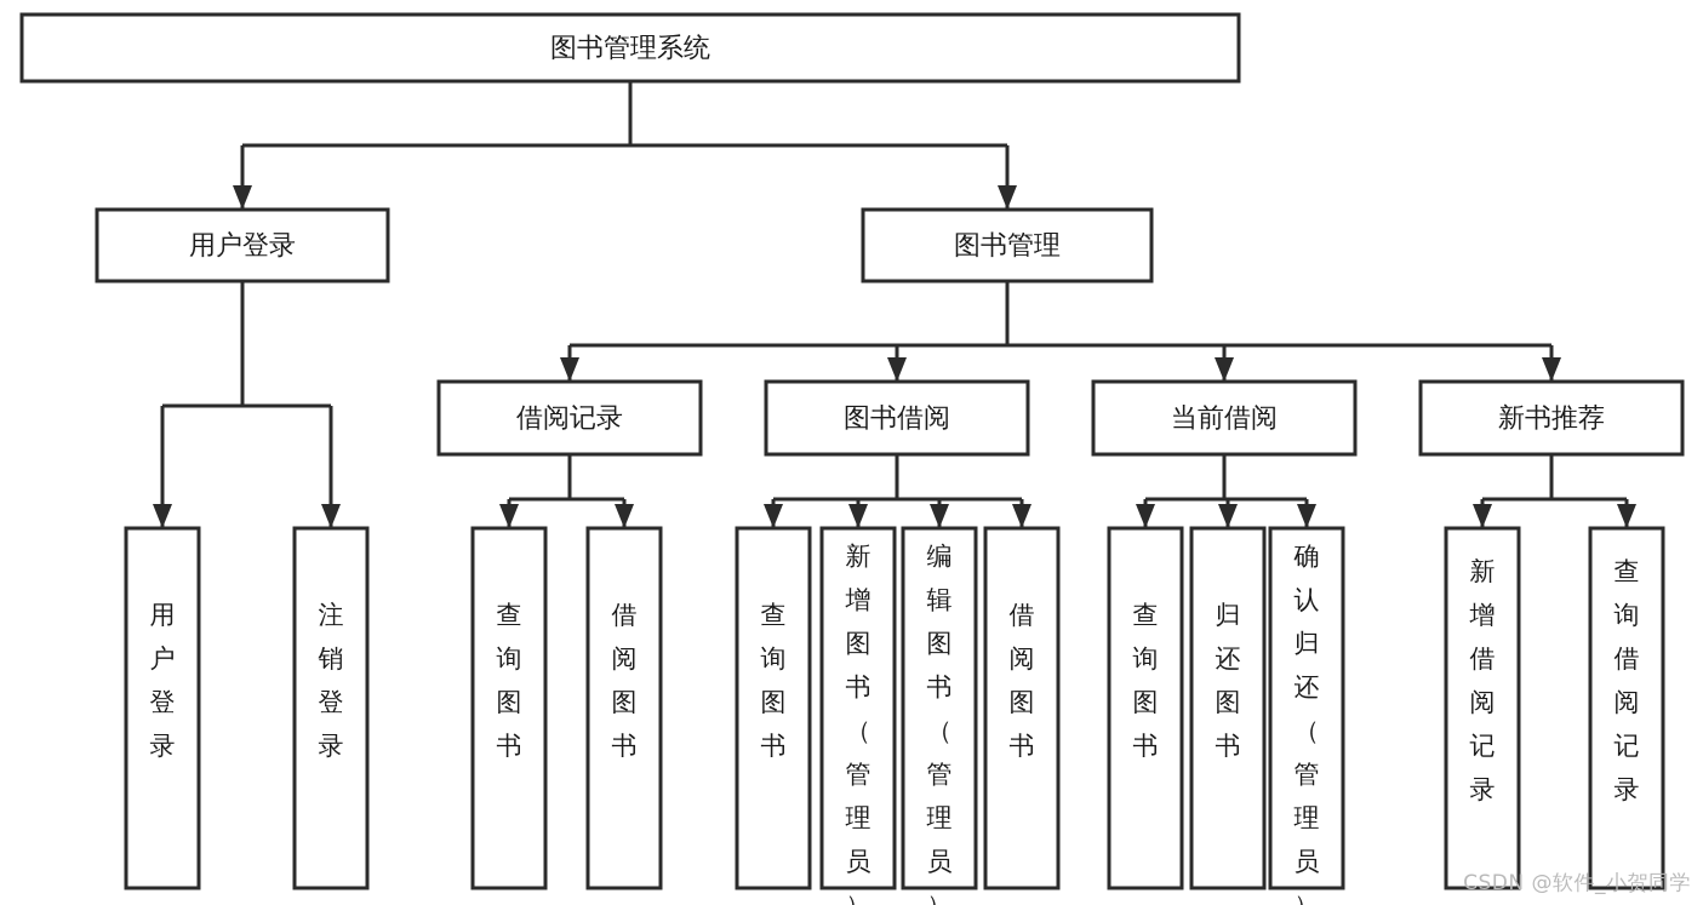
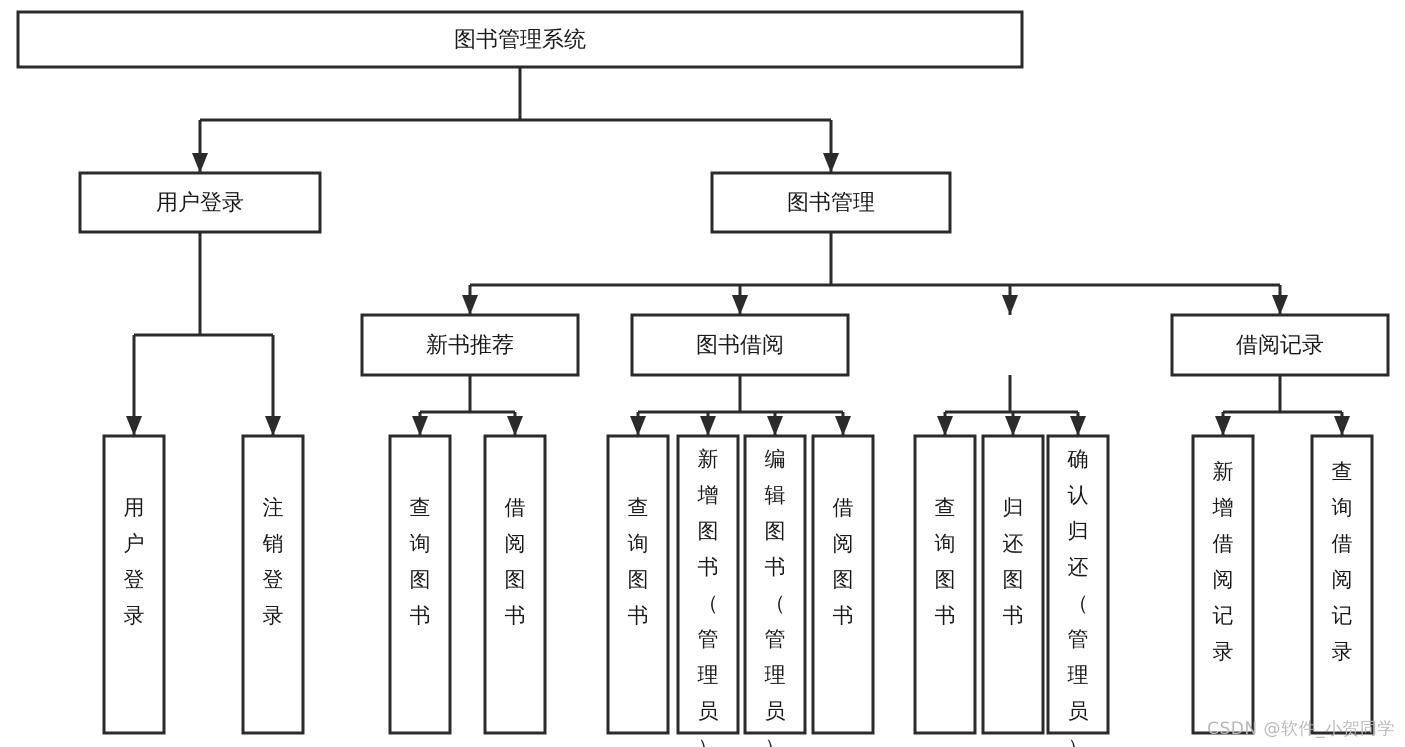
  图书管理系统
  用户登录
  图书管理
- 借阅记录
+ 新书推荐
  图书借阅
- 当前借阅
- 新书推荐
+ 借阅记录
  用户登录
  注销登录
  查询图书
  借阅图书
  查询图书
  新增图书（管理员
  编辑图书（管理员
  借阅图书
  查询图书
  归还图书
  确认归还（管理员
  新增借阅记录
  查询借阅记录
  CSDN @软件_小贺同学
